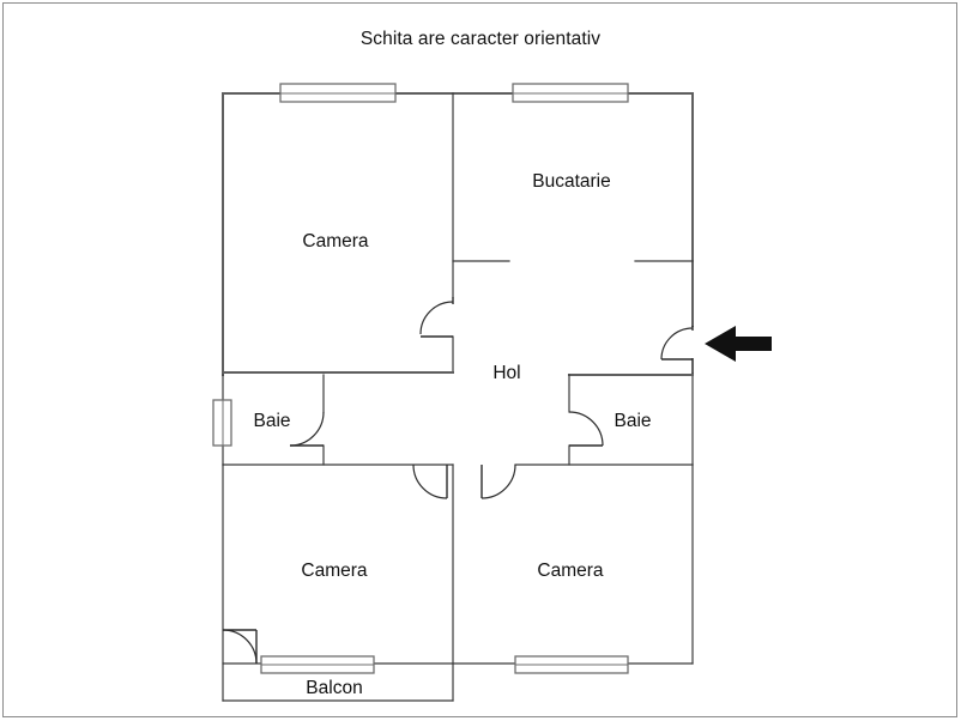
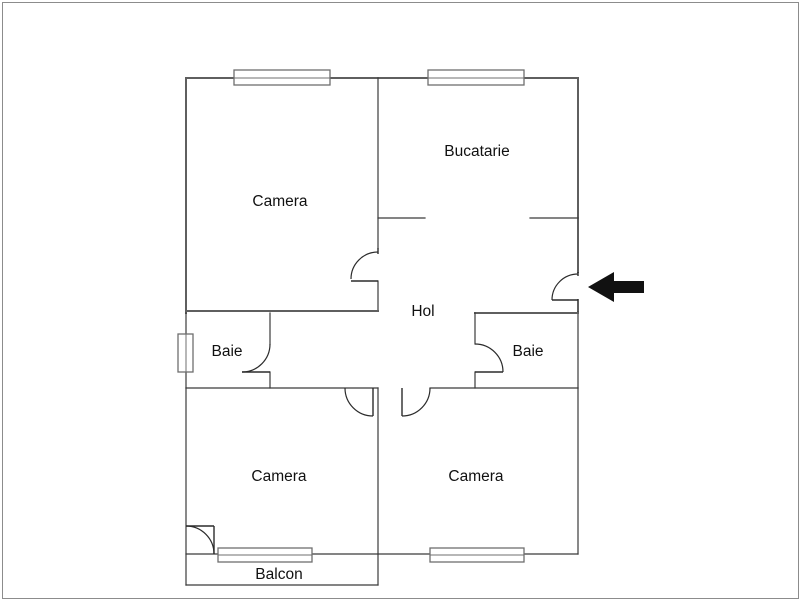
- Schita are caracter orientativ
  Camera
  Bucatarie
  Hol
  Baie
  Baie
  Camera
  Camera
  Balcon
